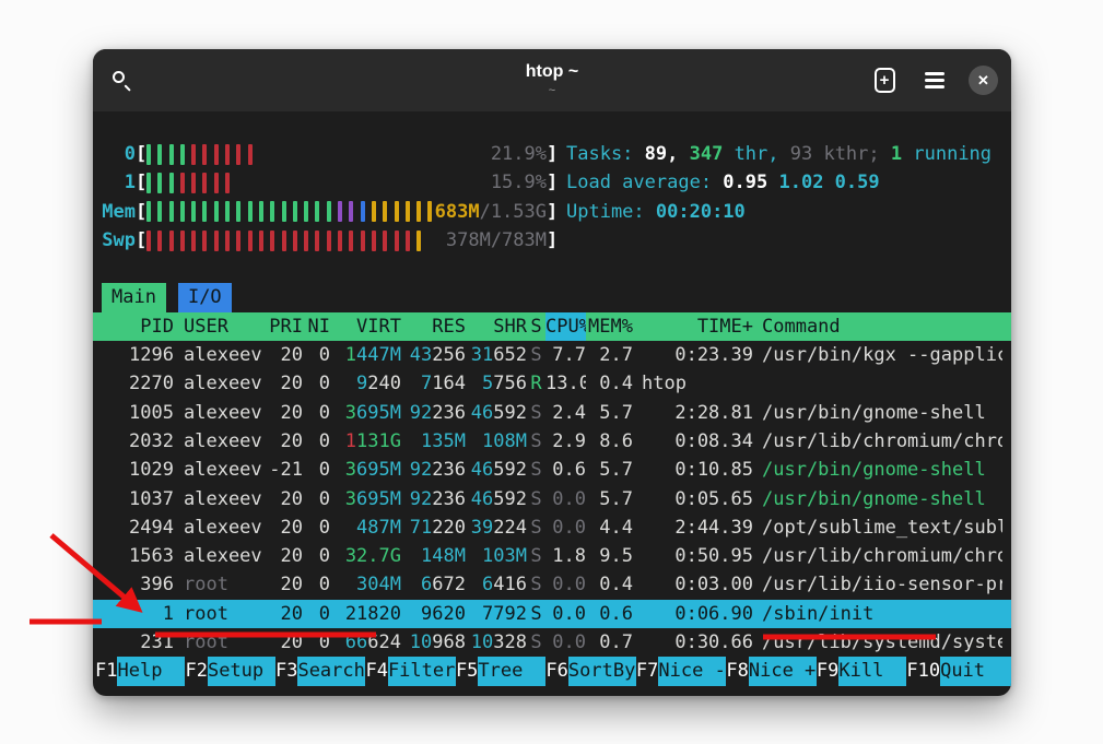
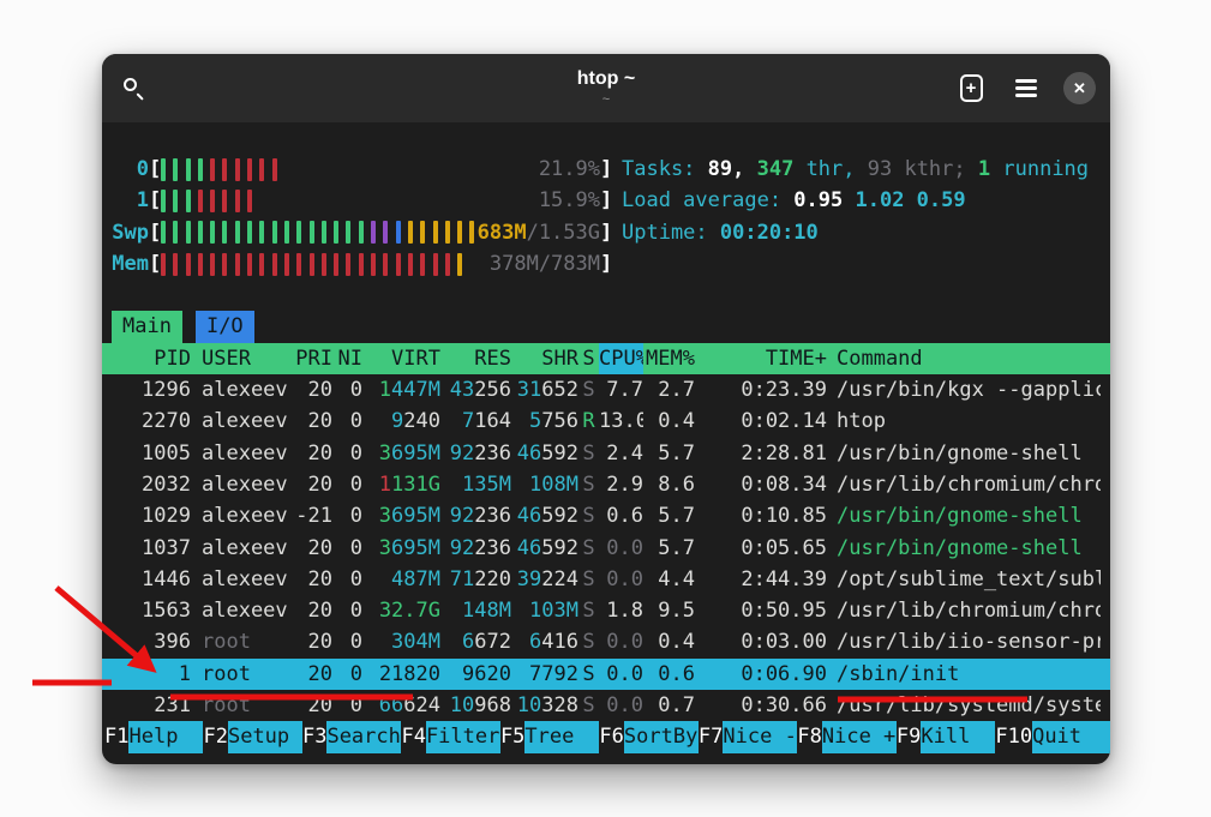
  htop ~
  ~
  +
  ✕
  0
  [
  21.9%
  ]
  Tasks: 89, 347 thr, 93 kthr; 1 running
  1
  [
  15.9%
  ]
  Load average: 0.95 1.02 0.59
- Mem
+ Swp
  [
  683M/1.53G
  ]
  Uptime: 00:20:10
- Swp
+ Mem
  [
  378M/783M
  ]
  Main
  I/O
  PID
  USER
  PRI
  NI
  VIRT
  RES
  SHR
  S
  CPU%
  MEM%
  TIME+
  Command
  1296
  alexeev
  20
  0
  1447M
  43256
  31652
  S
  7.7
  2.7
  0:23.39
  /usr/bin/kgx --gappli
  2270
  alexeev
  20
  0
  9240
  7164
  5756
  R
  13.0
  0.4
+ 0:02.14
  htop
  1005
  alexeev
  20
  0
  3695M
  92236
  46592
  S
  2.4
  5.7
  2:28.81
  /usr/bin/gnome-shell
  2032
  alexeev
  20
  0
  1131G
  135M
  108M
  S
  2.9
  8.6
  0:08.34
  /usr/lib/chromium/chr
  1029
  alexeev
  -21
  0
  3695M
  92236
  46592
  S
  0.6
  5.7
  0:10.85
  /usr/bin/gnome-shell
  1037
  alexeev
  20
  0
  3695M
  92236
  46592
  S
  0.0
  5.7
  0:05.65
  /usr/bin/gnome-shell
- 2494
+ 1446
  alexeev
  20
  0
  487M
  71220
  39224
  S
  0.0
  4.4
  2:44.39
  /opt/sublime_text/sub
  1563
  alexeev
  20
  0
  32.7G
  148M
  103M
  S
  1.8
  9.5
  0:50.95
  /usr/lib/chromium/chr
  396
  root
  20
  0
  304M
  6672
  6416
  S
  0.0
  0.4
  0:03.00
  /usr/lib/iio-sensor-p
  1
  root
  20
  0
  21820
  9620
  7792
  S
  0.0
  0.6
  0:06.90
  /sbin/init
  231
  root
  20
  0
  66624
  10968
  10328
  S
  0.0
  0.7
  0:30.66
  /usr/lib/systemd/syst
  F1
  Help
  F2
  Setup
  F3
  Search
  F4
  Filter
  F5
  Tree
  F6
  SortBy
  F7
  Nice -
  F8
  Nice +
  F9
  Kill
  F10
  Quit
